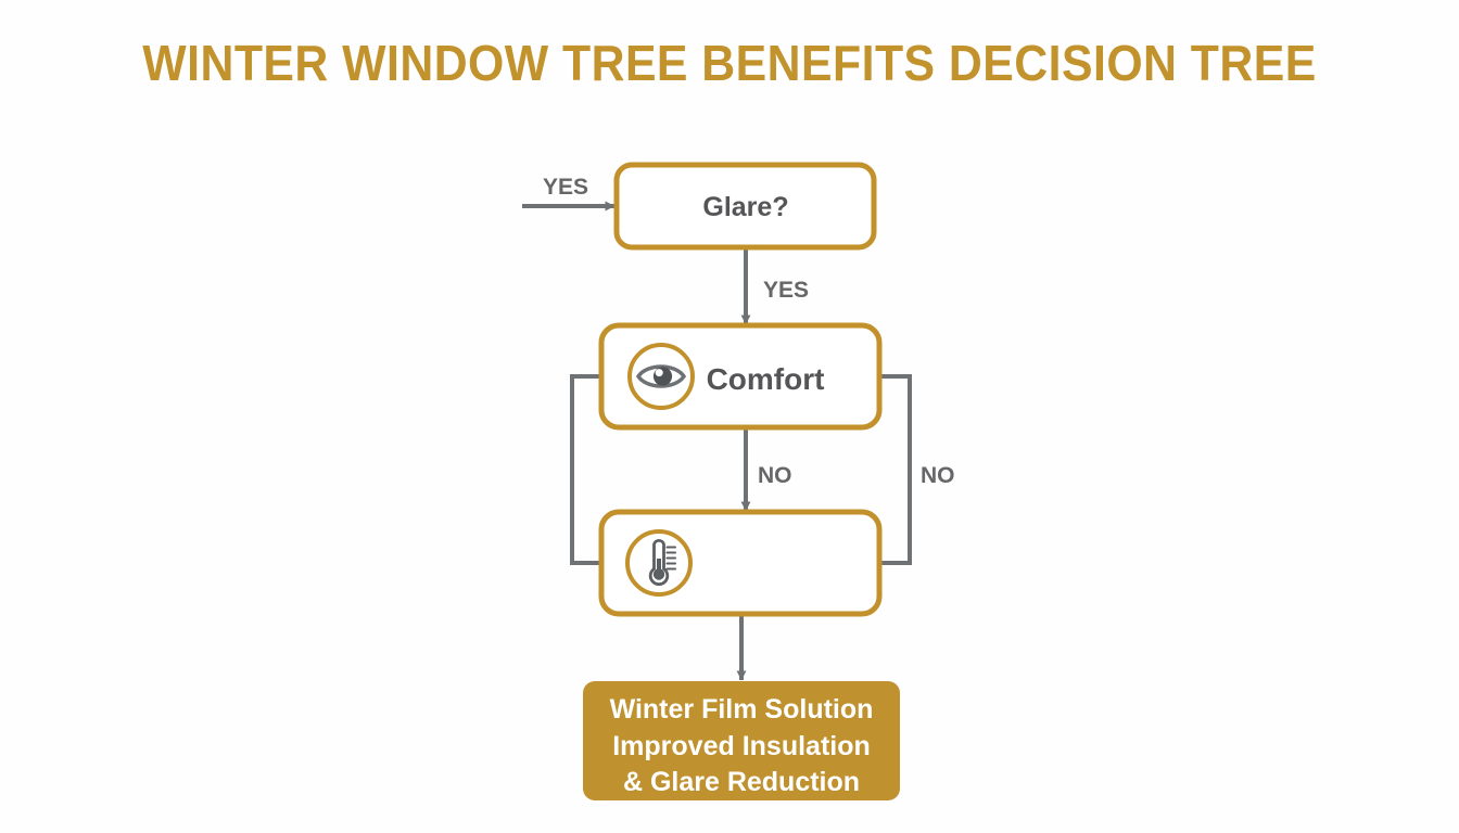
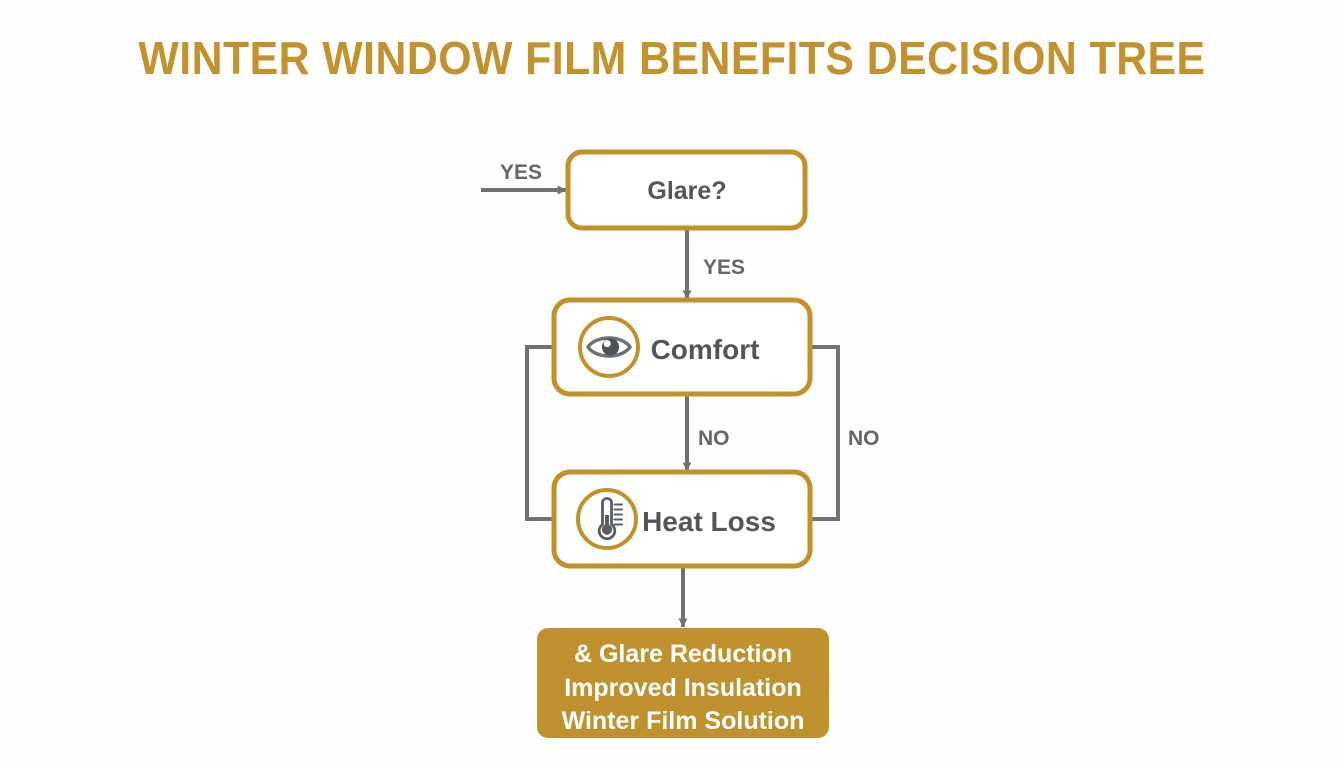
- WINTER WINDOW TREE BENEFITS DECISION TREE
+ WINTER WINDOW FILM BENEFITS DECISION TREE
  YES
  YES
  NO
  NO
  Glare?
  Comfort
+ Heat Loss
- Winter Film Solution
+ & Glare Reduction
  Improved Insulation
- & Glare Reduction
+ Winter Film Solution
